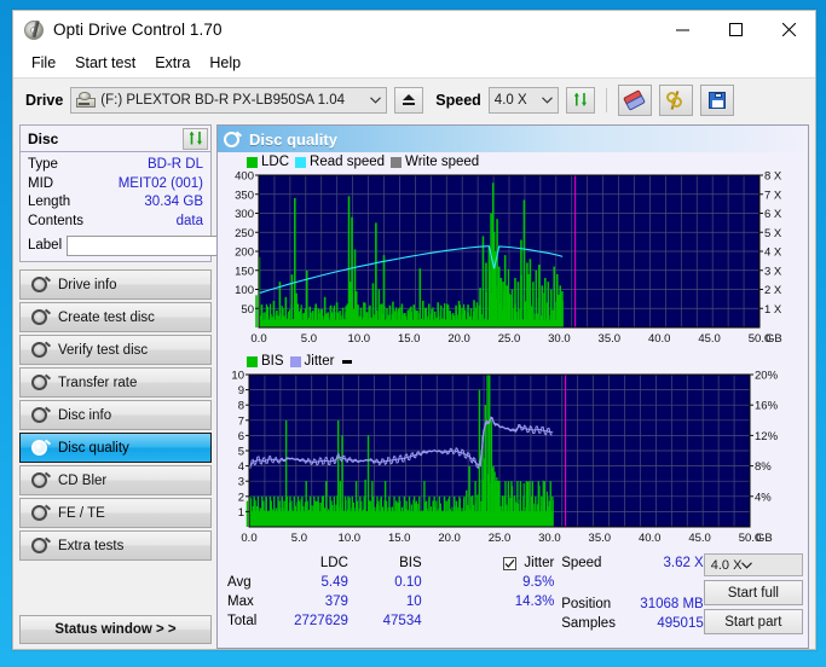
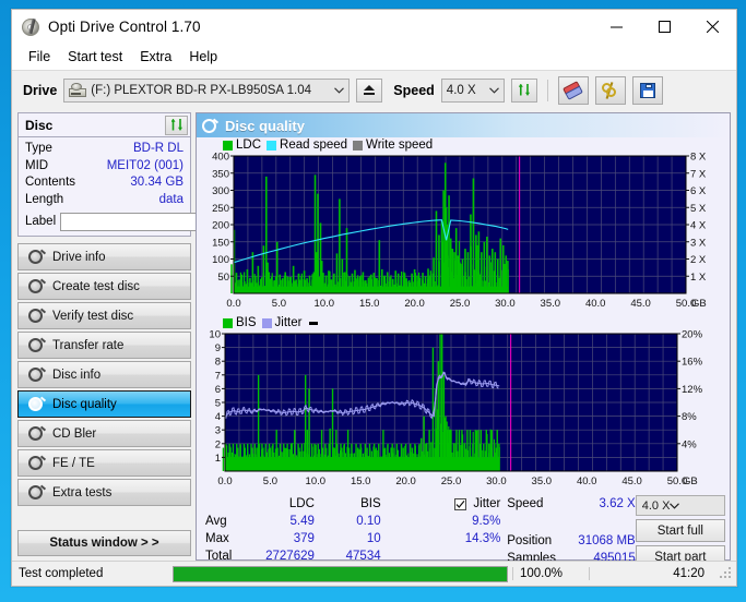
  Opti Drive Control 1.70
  File
  Start test
  Extra
  Help
  Drive
  (F:) PLEXTOR BD-R PX-LB950SA 1.04
  Speed
  4.0 X
  Disc
  Type
  BD-R DL
  MID
  MEIT02 (001)
- Length
+ Contents
  30.34 GB
- Contents
+ Length
  data
  Label
  Drive info
  Create test disc
  Verify test disc
  Transfer rate
  Disc info
  Disc quality
  CD Bler
  FE / TE
  Extra tests
  Status window > >
  Disc quality
  LDC
  Read speed
  Write speed
  50
  100
  150
  200
  250
  300
  350
  400
  1 X
  2 X
  3 X
  4 X
  5 X
  6 X
  7 X
  8 X
  0.0
  5.0
  10.0
  15.0
  20.0
  25.0
  30.0
  35.0
  40.0
  45.0
  50.0
  GB
  BIS
  Jitter
  1
  2
  3
  4
  5
  6
  7
  8
  9
  10
  4%
  8%
  12%
  16%
  20%
  0.0
  5.0
  10.0
  15.0
  20.0
  25.0
  30.0
  35.0
  40.0
  45.0
  50.0
  GB
  Avg
  Max
  Total
  LDC
  5.49
  379
  2727629
  BIS
  0.10
  10
  47534
  Jitter
  9.5%
  14.3%
  Speed
  Position
  Samples
  3.62 X
  31068 MB
  495015
  4.0 X
  Start full
  Start part
+ Test completed
+ 100.0%
+ 41:20
